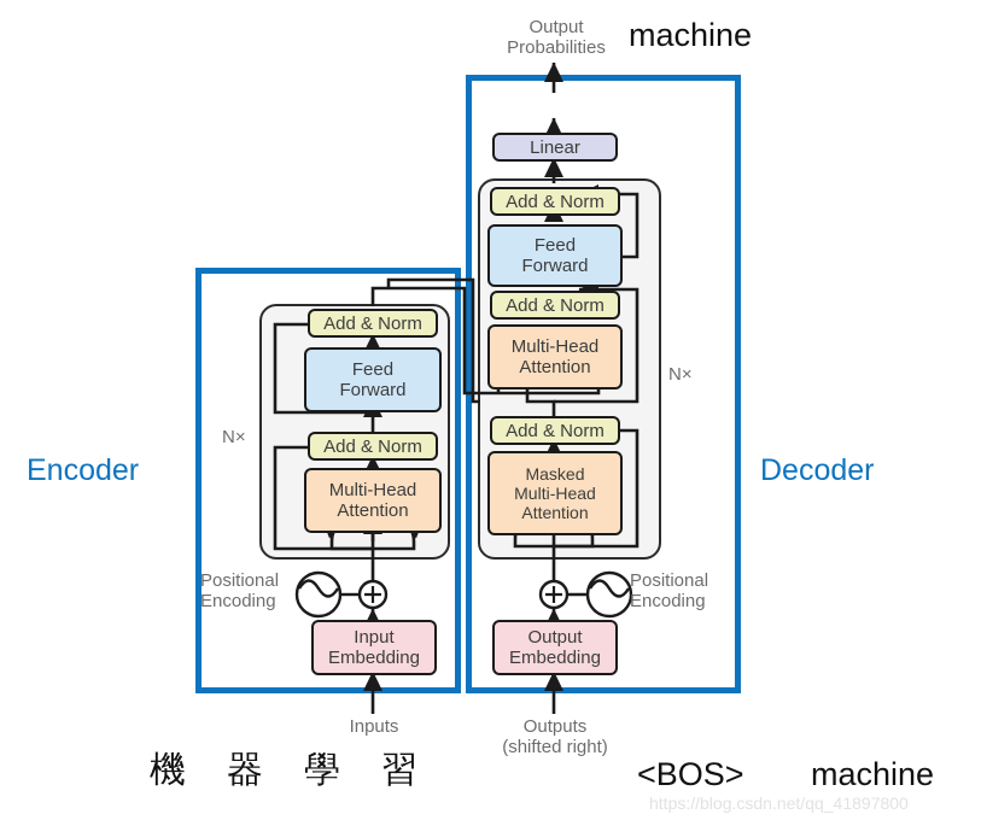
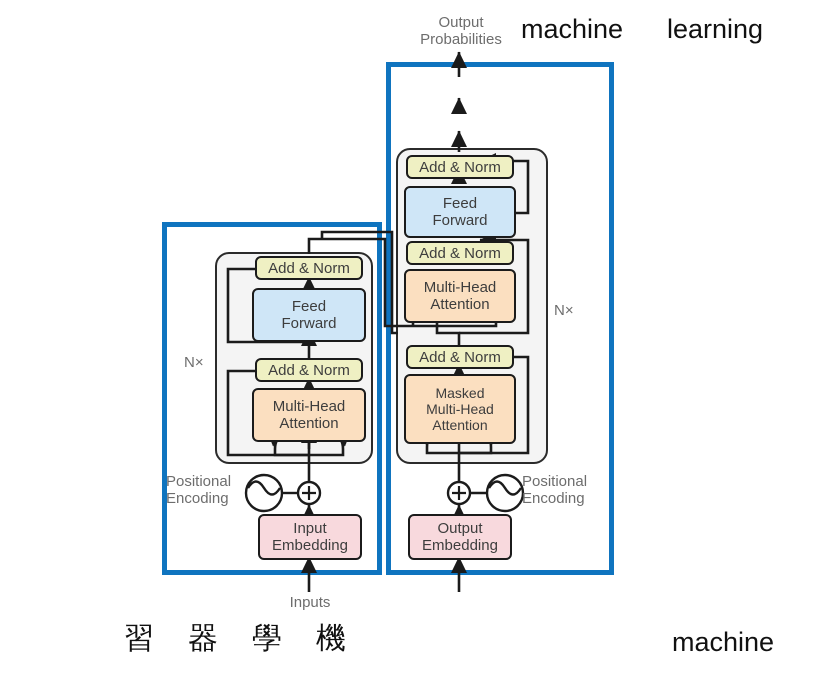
  Add & Norm
  Feed
  Forward
  Add & Norm
  Multi-Head
  Attention
  Input
  Embedding
- Linear
  Add & Norm
  Feed
  Forward
  Add & Norm
  Multi-Head
  Attention
  Add & Norm
  Masked
  Multi-Head
  Attention
  Output
  Embedding
  Output
  Probabilities
  Inputs
- Outputs
- (shifted right)
  Positional
  Encoding
  Positional
  Encoding
  N×
  N×
- Encoder
- Decoder
  machine
+ learning
- 機
+ 習
  器
  學
- 習
+ 機
- <BOS>
  machine
- https://blog.csdn.net/qq_41897800
